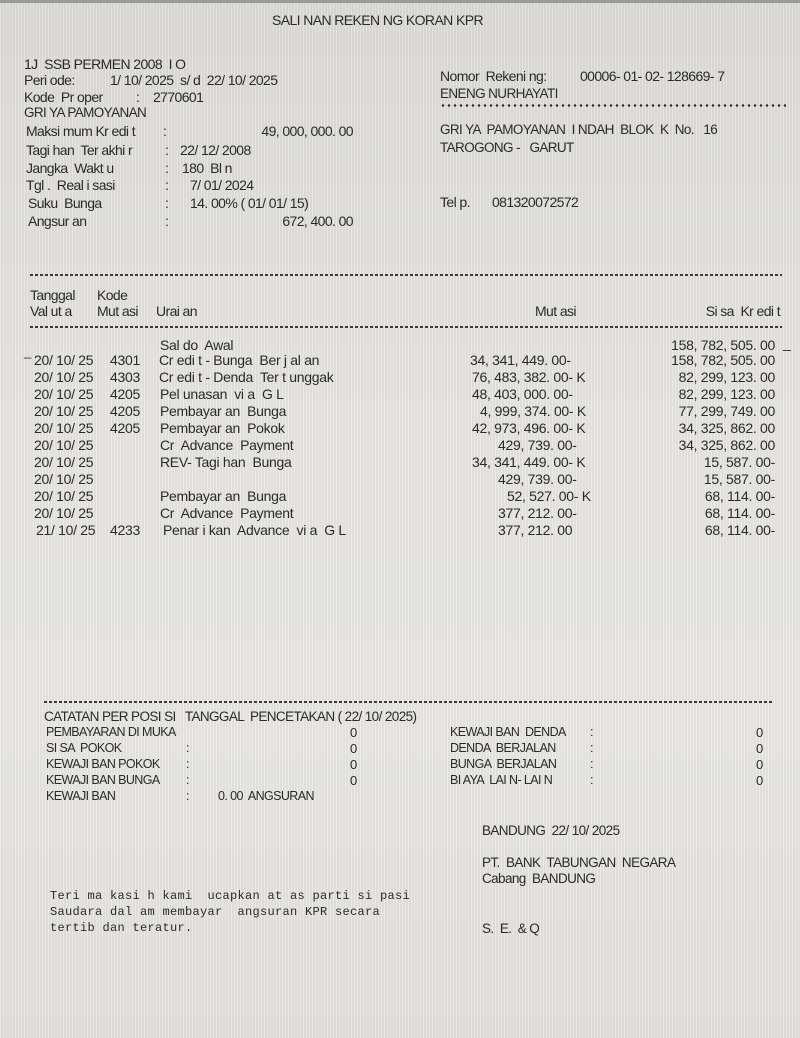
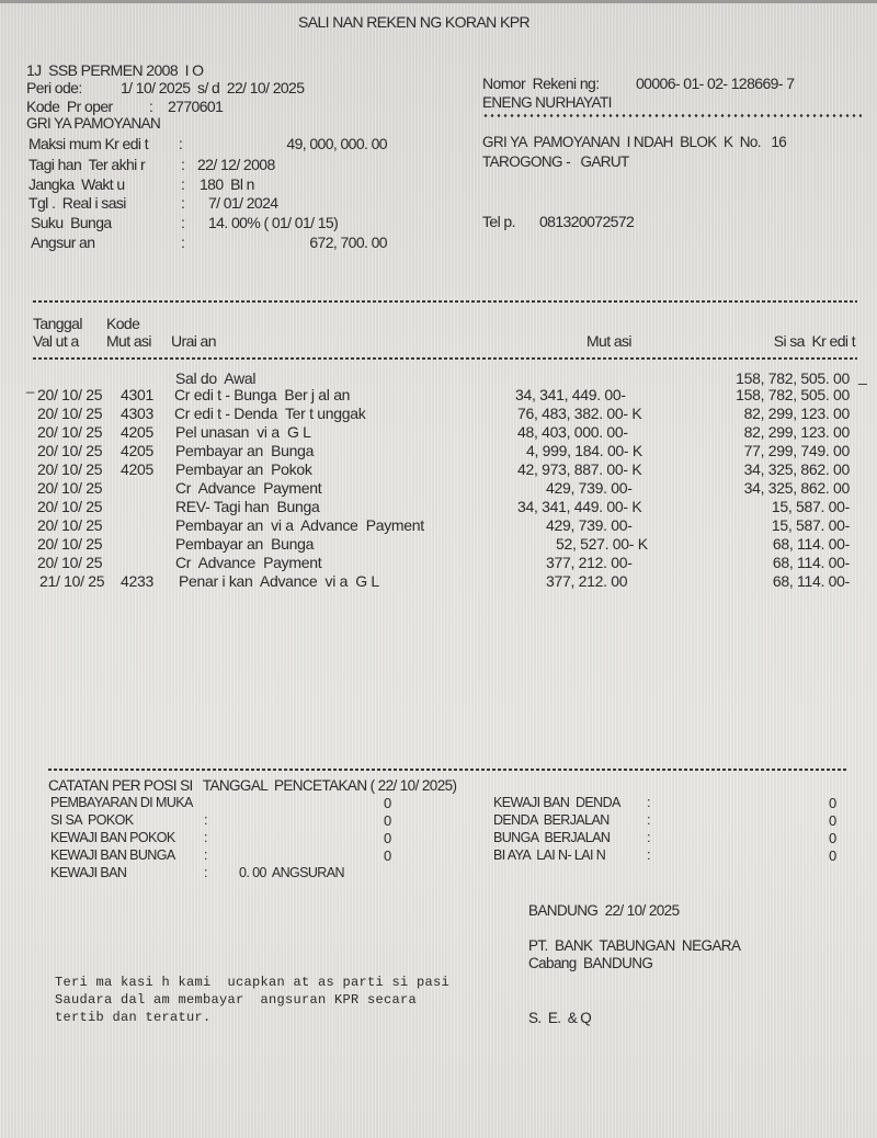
  SALI NAN REKEN NG KORAN KPR
  1J SSB PERMEN 2008 I O
  Peri ode:
  1/ 10/ 2025 s/ d 22/ 10/ 2025
  Kode Pr oper
  :
  2770601
  GRI YA PAMOYANAN
  Maksi mum Kr edi t
  :
  49, 000, 000. 00
  Tagi han Ter akhi r
  :
  22/ 12/ 2008
  Jangka Wakt u
  :
  180 Bl n
  Tgl . Real i sasi
  :
  7/ 01/ 2024
  Suku Bunga
  :
  14. 00% ( 01/ 01/ 15)
  Angsur an
  :
- 672, 400. 00
+ 672, 700. 00
  Nomor Rekeni ng:
  00006- 01- 02- 128669- 7
  ENENG NURHAYATI
  GRI YA PAMOYANAN I NDAH BLOK K No. 16
  TAROGONG - GARUT
  Tel p.
  081320072572
  Tanggal
  Kode
  Val ut a
  Mut asi
  Urai an
  Mut asi
  Si sa Kr edi t
  Sal do Awal
  158, 782, 505. 00
  _
  _
  20/ 10/ 25
  4301
  Cr edi t - Bunga Ber j al an
  34, 341, 449. 00-
  158, 782, 505. 00
  20/ 10/ 25
  4303
  Cr edi t - Denda Ter t unggak
  76, 483, 382. 00- K
  82, 299, 123. 00
  20/ 10/ 25
  4205
  Pel unasan vi a G L
  48, 403, 000. 00-
  82, 299, 123. 00
  20/ 10/ 25
  4205
  Pembayar an Bunga
- 4, 999, 374. 00- K
+ 4, 999, 184. 00- K
  77, 299, 749. 00
  20/ 10/ 25
  4205
  Pembayar an Pokok
- 42, 973, 496. 00- K
+ 42, 973, 887. 00- K
  34, 325, 862. 00
  20/ 10/ 25
  Cr Advance Payment
  429, 739. 00-
  34, 325, 862. 00
  20/ 10/ 25
  REV- Tagi han Bunga
  34, 341, 449. 00- K
  15, 587. 00-
  20/ 10/ 25
+ Pembayar an vi a Advance Payment
  429, 739. 00-
  15, 587. 00-
  20/ 10/ 25
  Pembayar an Bunga
  52, 527. 00- K
  68, 114. 00-
  20/ 10/ 25
  Cr Advance Payment
  377, 212. 00-
  68, 114. 00-
  21/ 10/ 25
  4233
  Penar i kan Advance vi a G L
  377, 212. 00
  68, 114. 00-
  CATATAN PER POSI SI TANGGAL PENCETAKAN ( 22/ 10/ 2025)
  PEMBAYARAN DI MUKA
  0
  SI SA POKOK
  :
  0
  KEWAJI BAN POKOK
  :
  0
  KEWAJI BAN BUNGA
  :
  0
  KEWAJI BAN
  :
  0. 00 ANGSURAN
  KEWAJI BAN DENDA
  :
  0
  DENDA BERJALAN
  :
  0
  BUNGA BERJALAN
  :
  0
  BI AYA LAI N- LAI N
  :
  0
  BANDUNG 22/ 10/ 2025
  PT. BANK TABUNGAN NEGARA
  Cabang BANDUNG
  Teri ma kasi h kami ucapkan at as parti si pasi
  Saudara dal am membayar angsuran KPR secara
  tertib dan teratur.
  S. E. & Q
